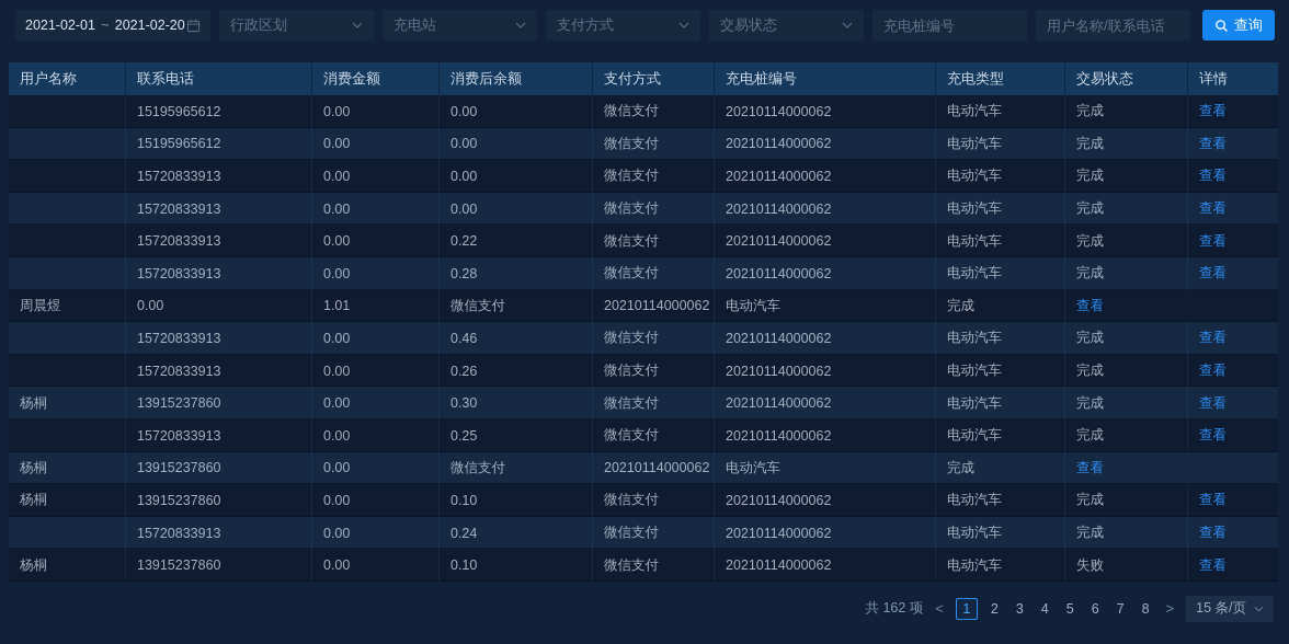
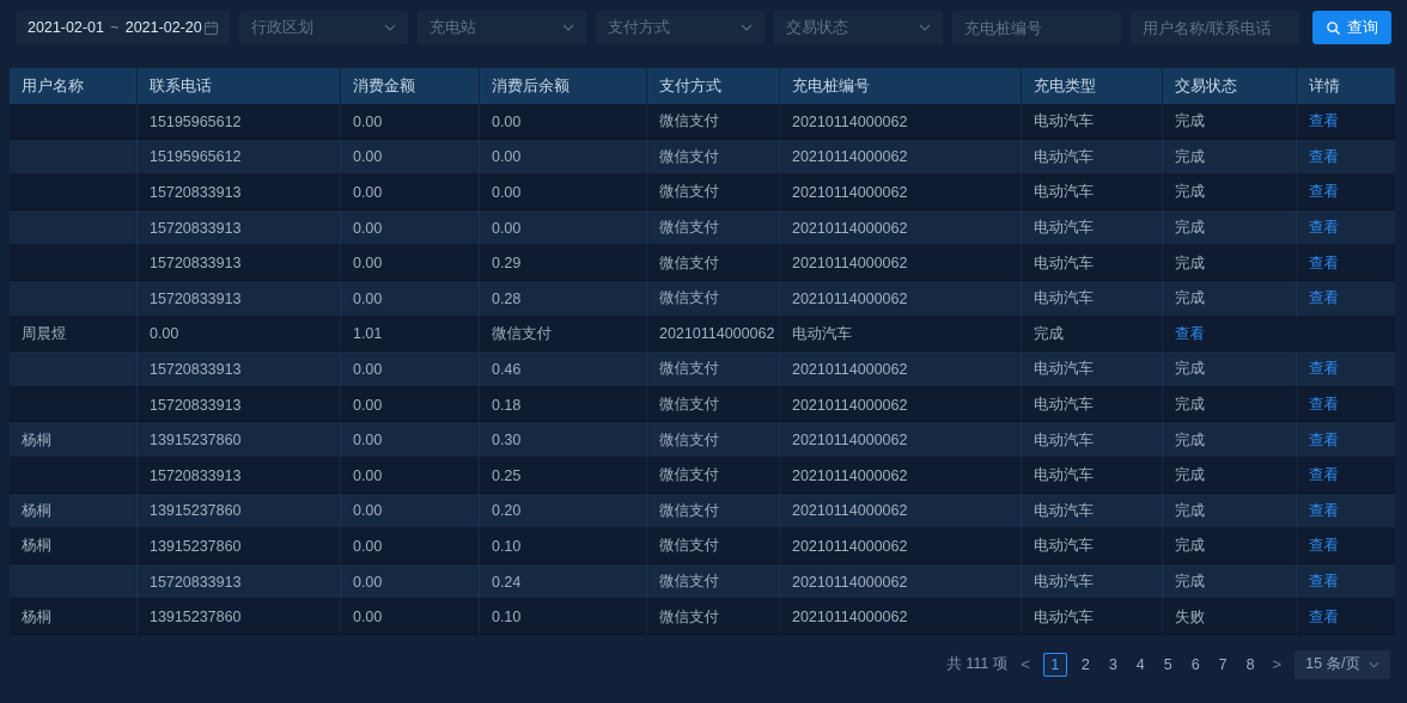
  2021-02-01
  ~
  2021-02-20
  行政区划
  充电站
  支付方式
  交易状态
  充电桩编号
  用户名称/联系电话
  查询
  用户名称
  联系电话
  消费金额
  消费后余额
  支付方式
  充电桩编号
  充电类型
  交易状态
  详情
  15195965612
  0.00
  0.00
  微信支付
  20210114000062
  电动汽车
  完成
  查看
  15195965612
  0.00
  0.00
  微信支付
  20210114000062
  电动汽车
  完成
  查看
  15720833913
  0.00
  0.00
  微信支付
  20210114000062
  电动汽车
  完成
  查看
  15720833913
  0.00
  0.00
  微信支付
  20210114000062
  电动汽车
  完成
  查看
  15720833913
  0.00
- 0.22
+ 0.29
  微信支付
  20210114000062
  电动汽车
  完成
  查看
  15720833913
  0.00
  0.28
  微信支付
  20210114000062
  电动汽车
  完成
  查看
  周晨煜
  0.00
  1.01
  微信支付
  20210114000062
  电动汽车
  完成
  查看
  15720833913
  0.00
  0.46
  微信支付
  20210114000062
  电动汽车
  完成
  查看
  15720833913
  0.00
- 0.26
+ 0.18
  微信支付
  20210114000062
  电动汽车
  完成
  查看
  杨桐
  13915237860
  0.00
  0.30
  微信支付
  20210114000062
  电动汽车
  完成
  查看
  15720833913
  0.00
  0.25
  微信支付
  20210114000062
  电动汽车
  完成
  查看
  杨桐
  13915237860
  0.00
+ 0.20
  微信支付
  20210114000062
  电动汽车
  完成
  查看
  杨桐
  13915237860
  0.00
  0.10
  微信支付
  20210114000062
  电动汽车
  完成
  查看
  15720833913
  0.00
  0.24
  微信支付
  20210114000062
  电动汽车
  完成
  查看
  杨桐
  13915237860
  0.00
  0.10
  微信支付
  20210114000062
  电动汽车
  失败
  查看
- 共 162 项
+ 共 111 项
  <
  1
  2
  3
  4
  5
  6
  7
  8
  >
  15 条/页
